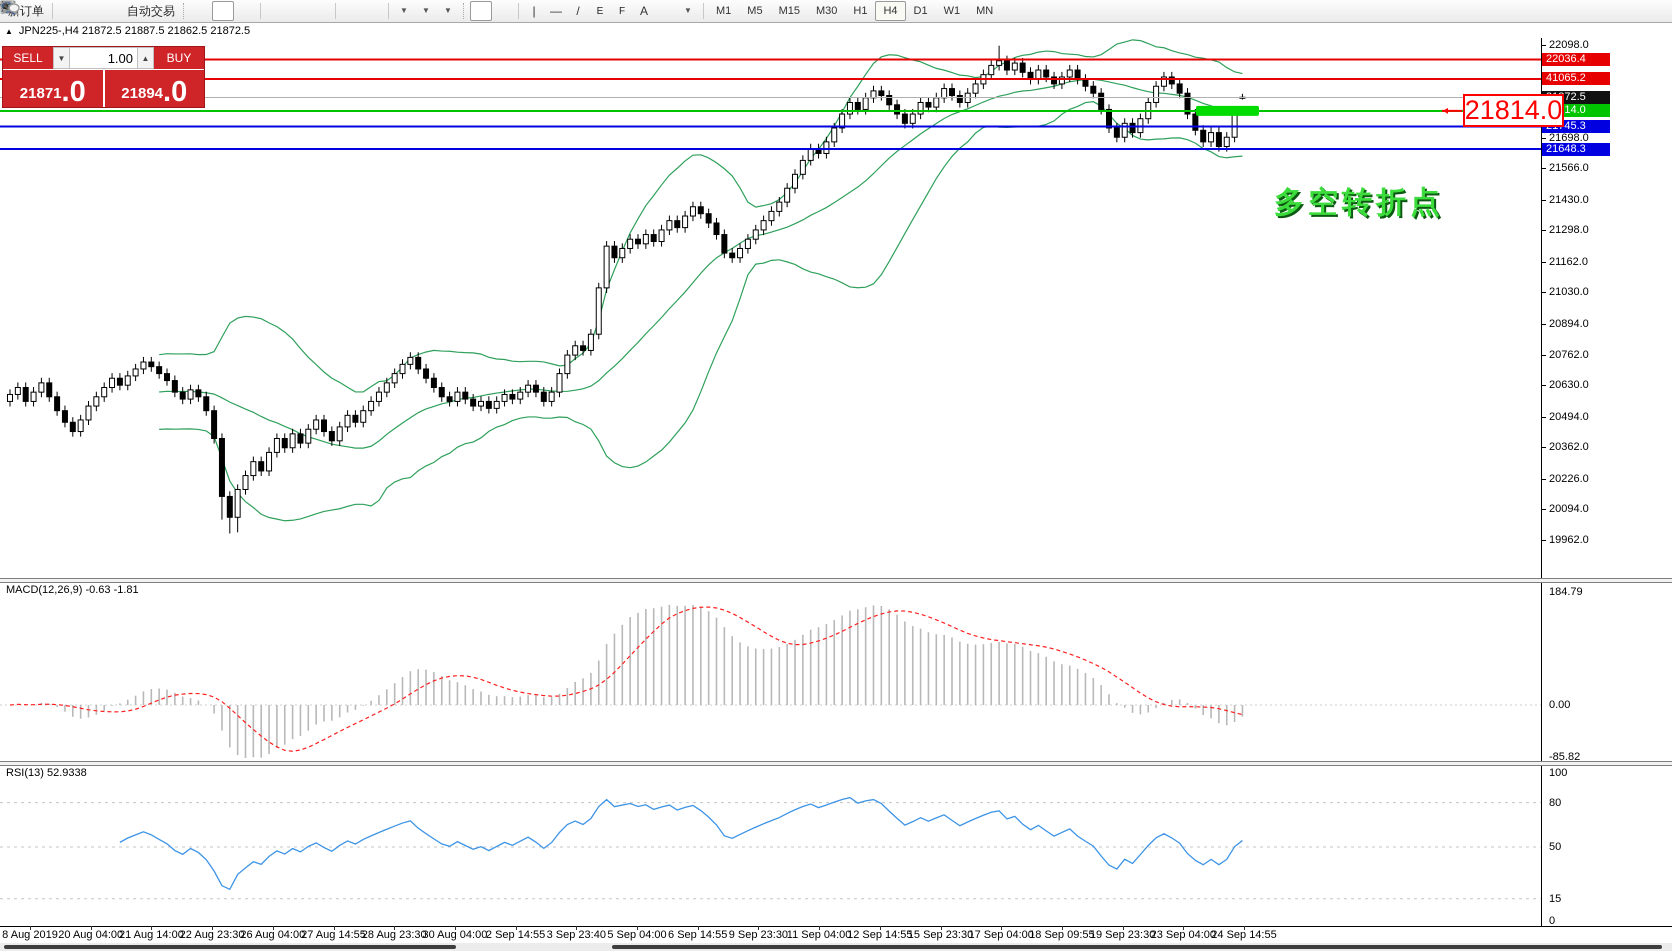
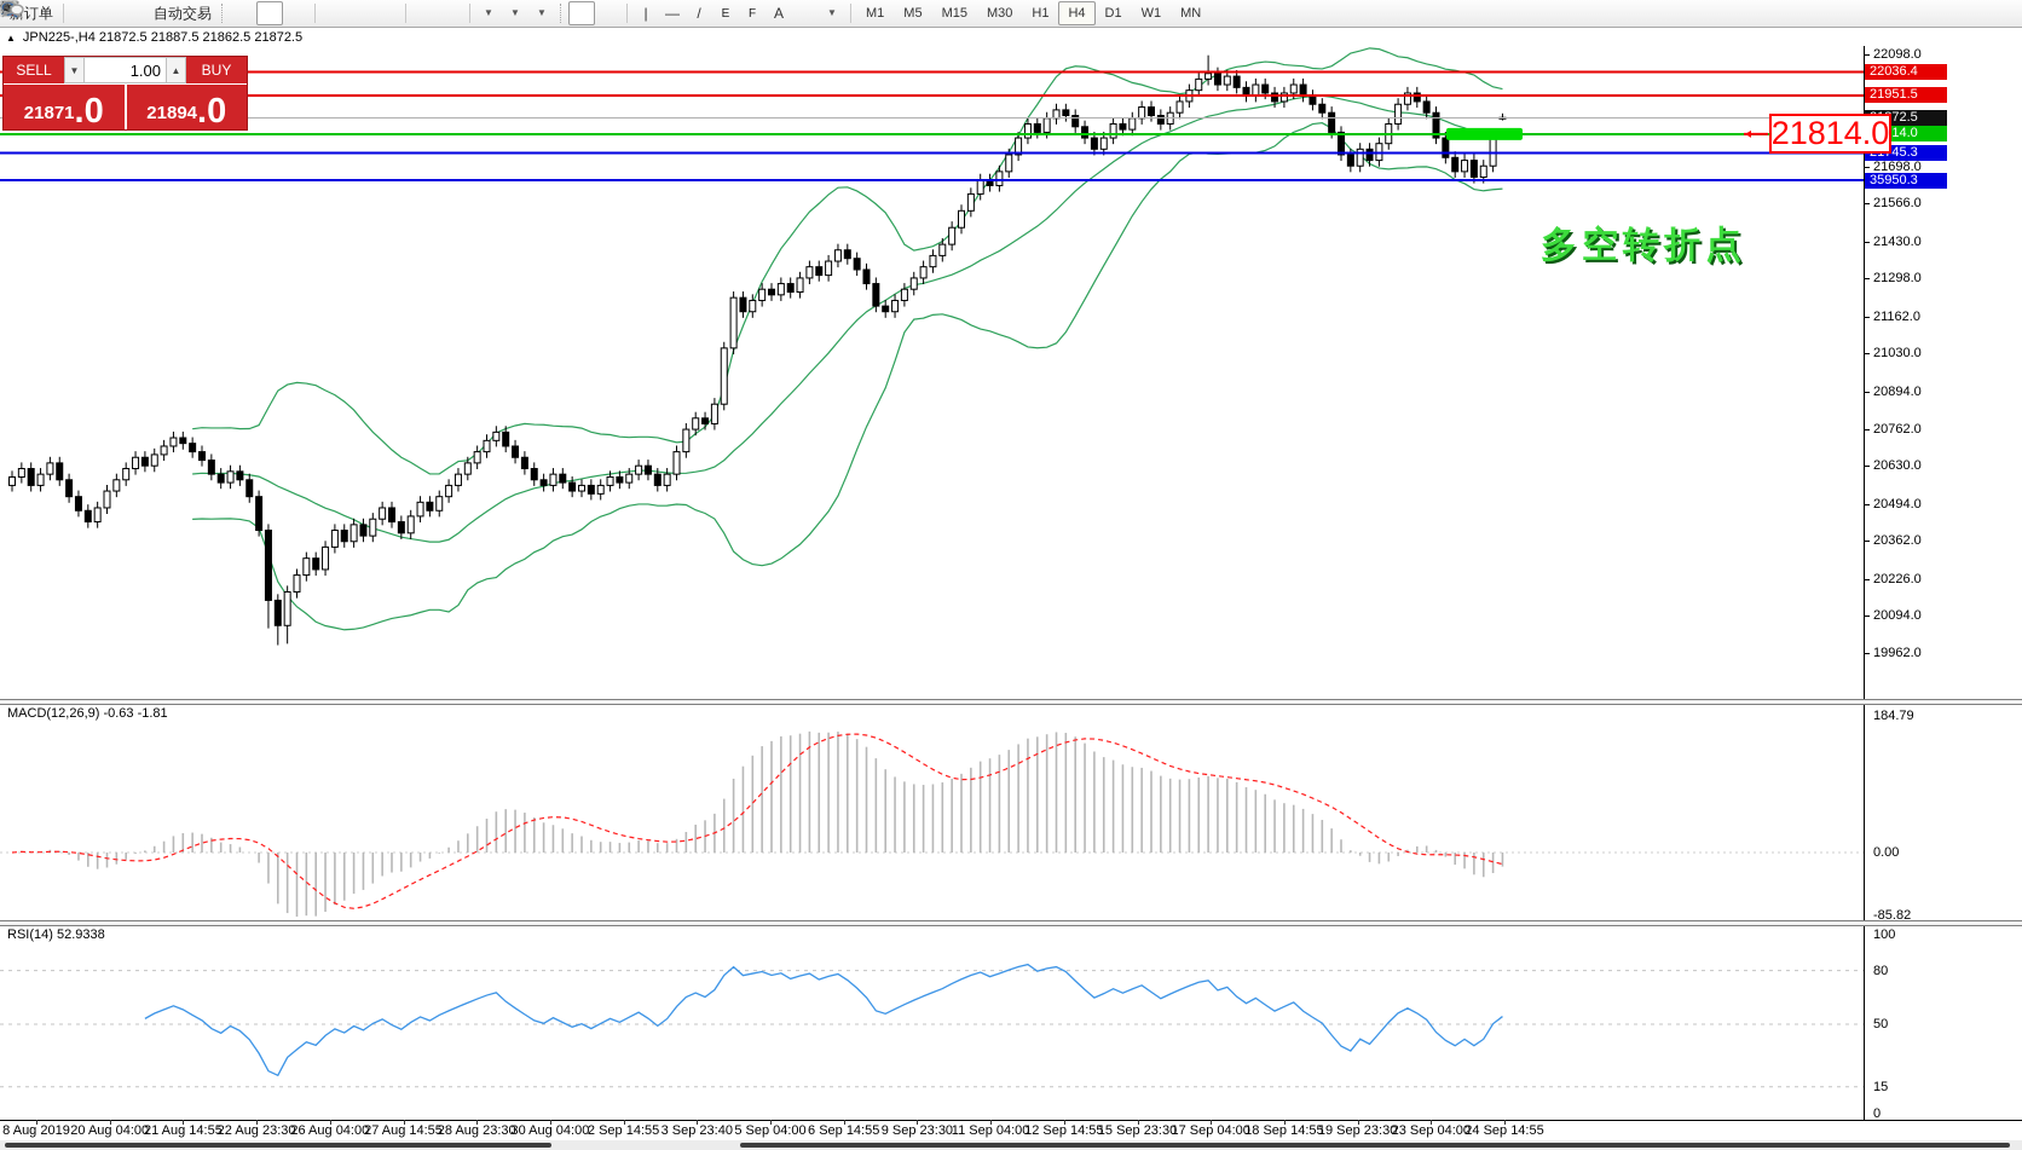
  自动交易
  ▼
  ▼
  ▼
  |
  —
  /
  E
  F
  A
  T
  ▼
  M1
  M5
  M15
  M30
  H1
  H4
  D1
  W1
  MN
  ▲
  JPN225-,H4 21872.5 21887.5 21862.5 21872.5
  SELL
  ▼
  1.00
  ▲
  BUY
  21871
  .0
  21894
  .0
  MACD(12,26,9) -0.63 -1.81
- RSI(13) 52.9338
+ RSI(14) 52.9338
  21814.0
  多空转折点
  22098.0
  21698.0
  21566.0
  21430.0
  21298.0
  21162.0
  21030.0
  20894.0
  20762.0
  20630.0
  20494.0
  20362.0
  20226.0
  20094.0
  19962.0
  22036.4
- 41065.2
+ 21951.5
- 21648.3
+ 35950.3
  184.79
  0.00
  -85.82
  100
  80
  50
  15
  0
  8 Aug 2019
  20 Aug 04:00
- 21 Aug 14:00
+ 21 Aug 14:55
  22 Aug 23:30
  26 Aug 04:00
  27 Aug 14:55
  28 Aug 23:30
  30 Aug 04:00
  2 Sep 14:55
  3 Sep 23:40
  5 Sep 04:00
  6 Sep 14:55
  9 Sep 23:30
  11 Sep 04:00
  12 Sep 14:55
  15 Sep 23:30
  17 Sep 04:00
- 18 Sep 09:55
+ 18 Sep 14:55
  19 Sep 23:30
  23 Sep 04:00
  24 Sep 14:55
